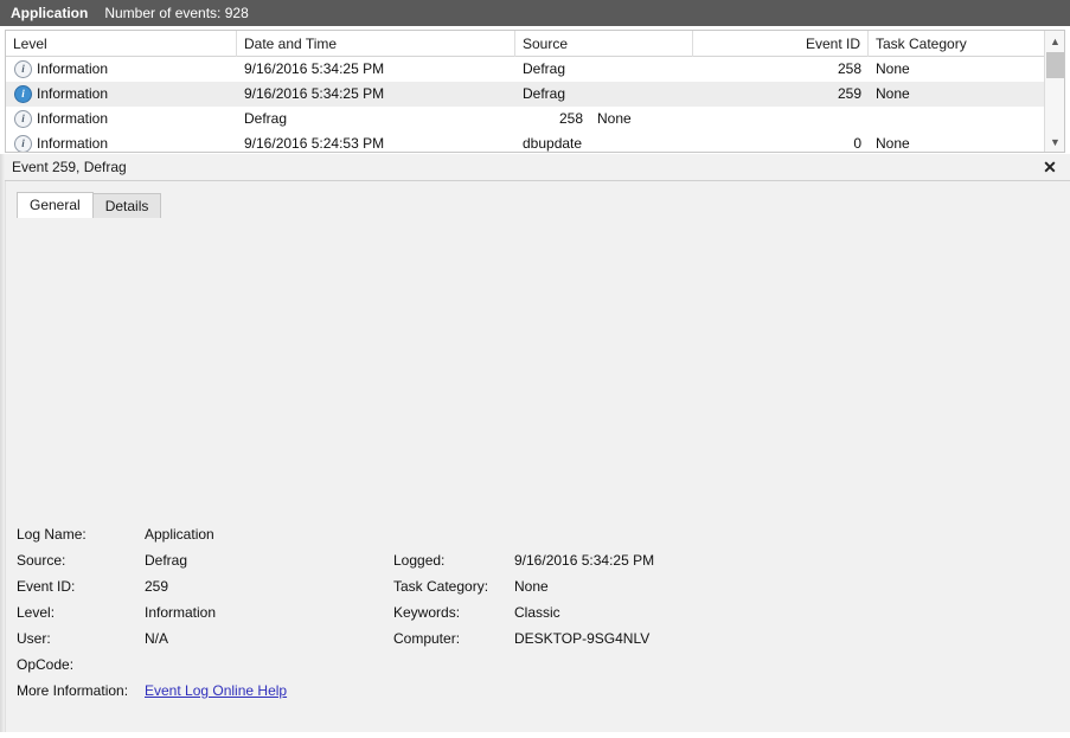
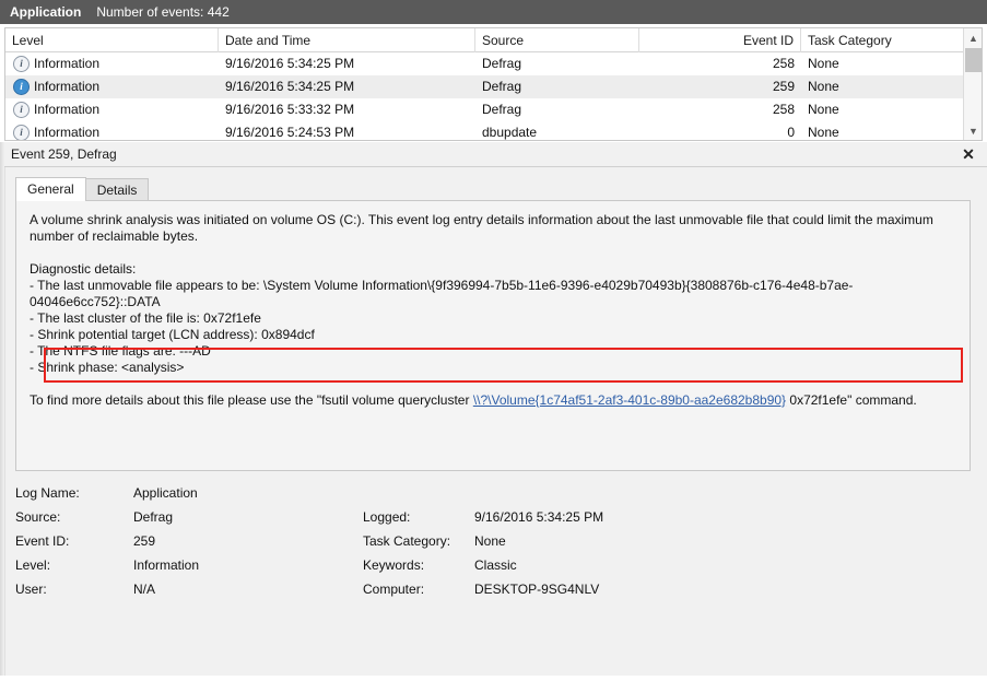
  Application
- Number of events: 928
+ Number of events: 442
  Level
  Date and Time
  Source
  Event ID
  Task Category
  i
  Information
  9/16/2016 5:34:25 PM
  Defrag
  258
  None
  i
  Information
  9/16/2016 5:34:25 PM
  Defrag
  259
  None
  i
  Information
+ 9/16/2016 5:33:32 PM
  Defrag
  258
  None
  i
  Information
  9/16/2016 5:24:53 PM
  dbupdate
  0
  None
  ▲
  ▼
  Event 259, Defrag
  ✕
  General
  Details
+ A volume shrink analysis was initiated on volume OS (C:). This event log entry details information about the last unmovable file that could limit the maximum number of reclaimable bytes.
+ Diagnostic details:
+ - The last unmovable file appears to be: \System Volume Information\{9f396994-7b5b-11e6-9396-e4029b70493b}{3808876b-c176-4e48-b7ae-04046e6cc752}::DATA
+ - The last cluster of the file is: 0x72f1efe
+ - Shrink potential target (LCN address): 0x894dcf
+ - The NTFS file flags are: ---AD
+ - Shrink phase: <analysis>
+ To find more details about this file please use the "fsutil volume querycluster \\?\Volume{1c74af51-2af3-401c-89b0-aa2e682b8b90} 0x72f1efe" command.
  Log Name:
  Application
  Source:
  Defrag
  Logged:
  9/16/2016 5:34:25 PM
  Event ID:
  259
  Task Category:
  None
  Level:
  Information
  Keywords:
  Classic
  User:
  N/A
  Computer:
  DESKTOP-9SG4NLV
- OpCode:
- More Information:
- Event Log Online Help
